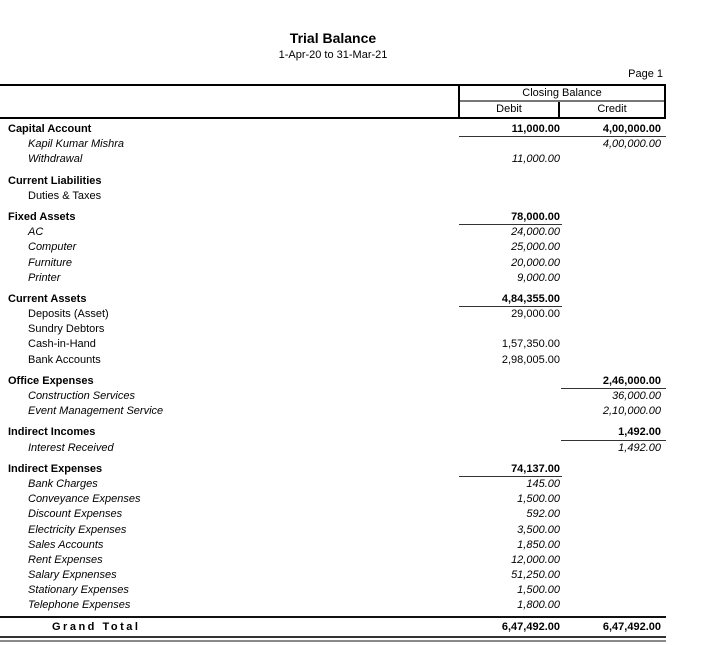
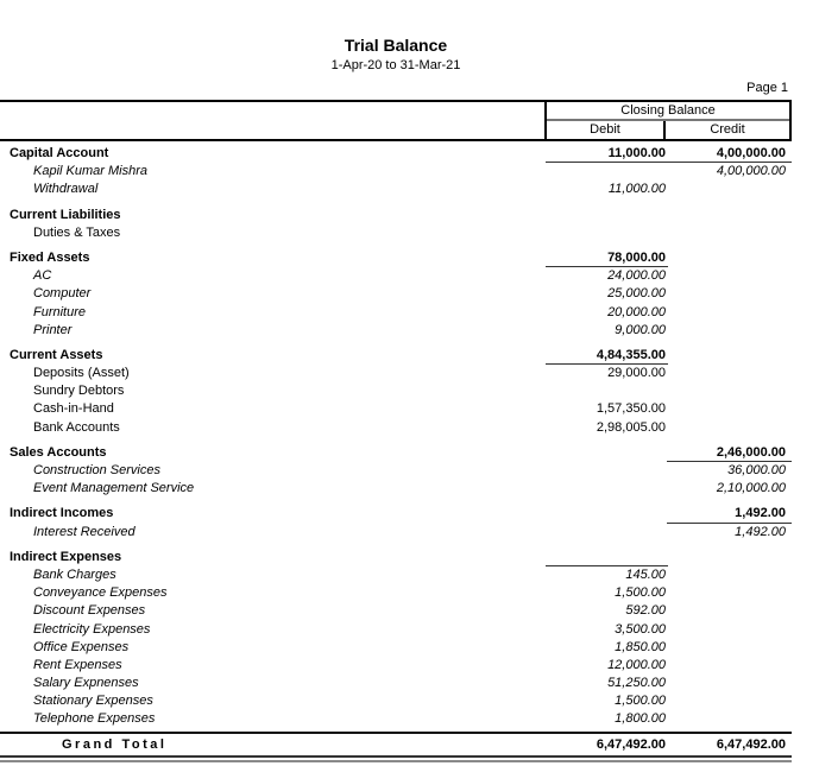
  Trial Balance
  1-Apr-20 to 31-Mar-21
  Page 1
  Closing Balance
  Debit
  Credit
  Capital Account
  11,000.00
  4,00,000.00
  Kapil Kumar Mishra
  4,00,000.00
  Withdrawal
  11,000.00
  Current Liabilities
  Duties & Taxes
  Fixed Assets
  78,000.00
  AC
  24,000.00
  Computer
  25,000.00
  Furniture
  20,000.00
  Printer
  9,000.00
  Current Assets
  4,84,355.00
  Deposits (Asset)
  29,000.00
  Sundry Debtors
  Cash-in-Hand
  1,57,350.00
  Bank Accounts
  2,98,005.00
- Office Expenses
+ Sales Accounts
  2,46,000.00
  Construction Services
  36,000.00
  Event Management Service
  2,10,000.00
  Indirect Incomes
  1,492.00
  Interest Received
  1,492.00
  Indirect Expenses
- 74,137.00
  Bank Charges
  145.00
  Conveyance Expenses
  1,500.00
  Discount Expenses
  592.00
  Electricity Expenses
  3,500.00
- Sales Accounts
+ Office Expenses
  1,850.00
  Rent Expenses
  12,000.00
  Salary Expnenses
  51,250.00
  Stationary Expenses
  1,500.00
  Telephone Expenses
  1,800.00
  Grand Total
  6,47,492.00
  6,47,492.00
